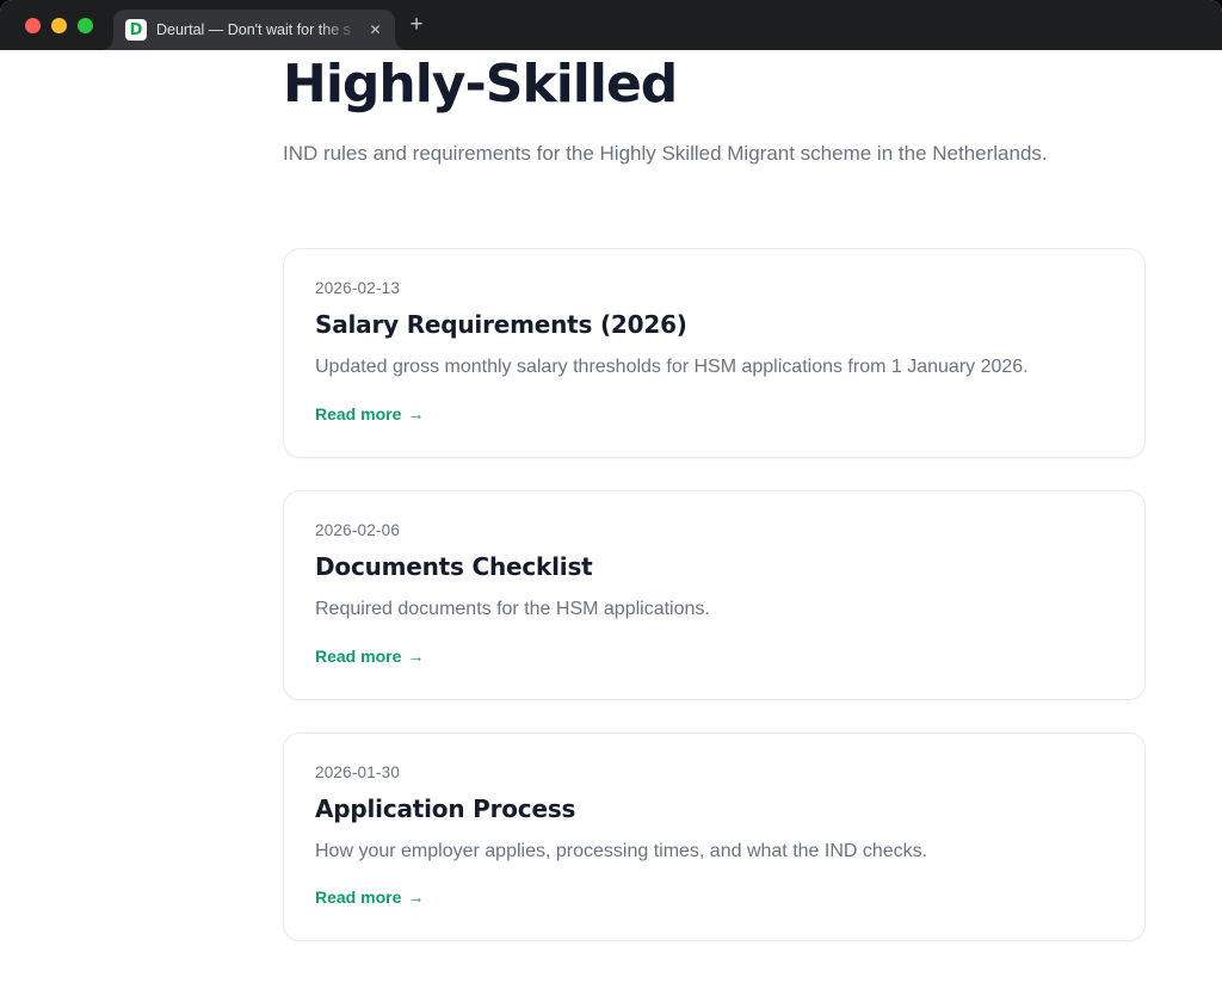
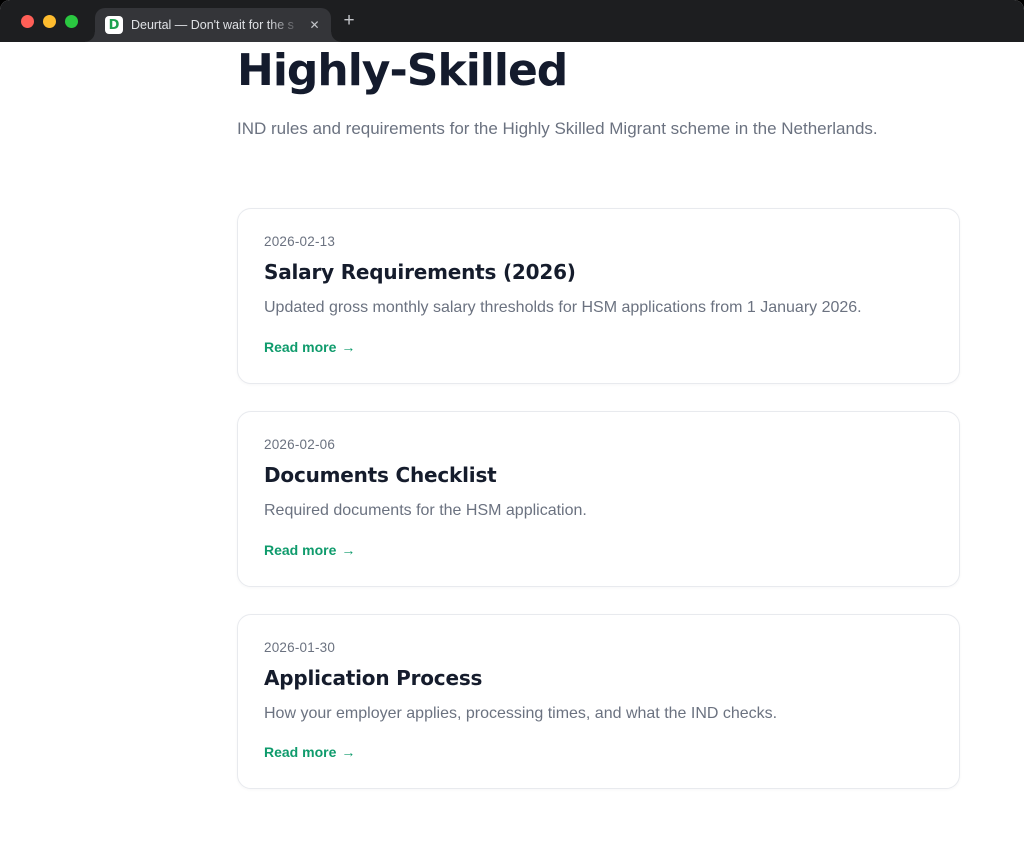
  D
  Deurtal — Don't wait for the s
  ✕
  +
  Highly-Skilled
  IND rules and requirements for the Highly Skilled Migrant scheme in the Netherlands.
  2026-02-13
  Salary Requirements (2026)
  Updated gross monthly salary thresholds for HSM applications from 1 January 2026.
  Read more
  →
  2026-02-06
  Documents Checklist
- Required documents for the HSM applications.
+ Required documents for the HSM application.
  Read more
  →
  2026-01-30
  Application Process
  How your employer applies, processing times, and what the IND checks.
  Read more
  →
